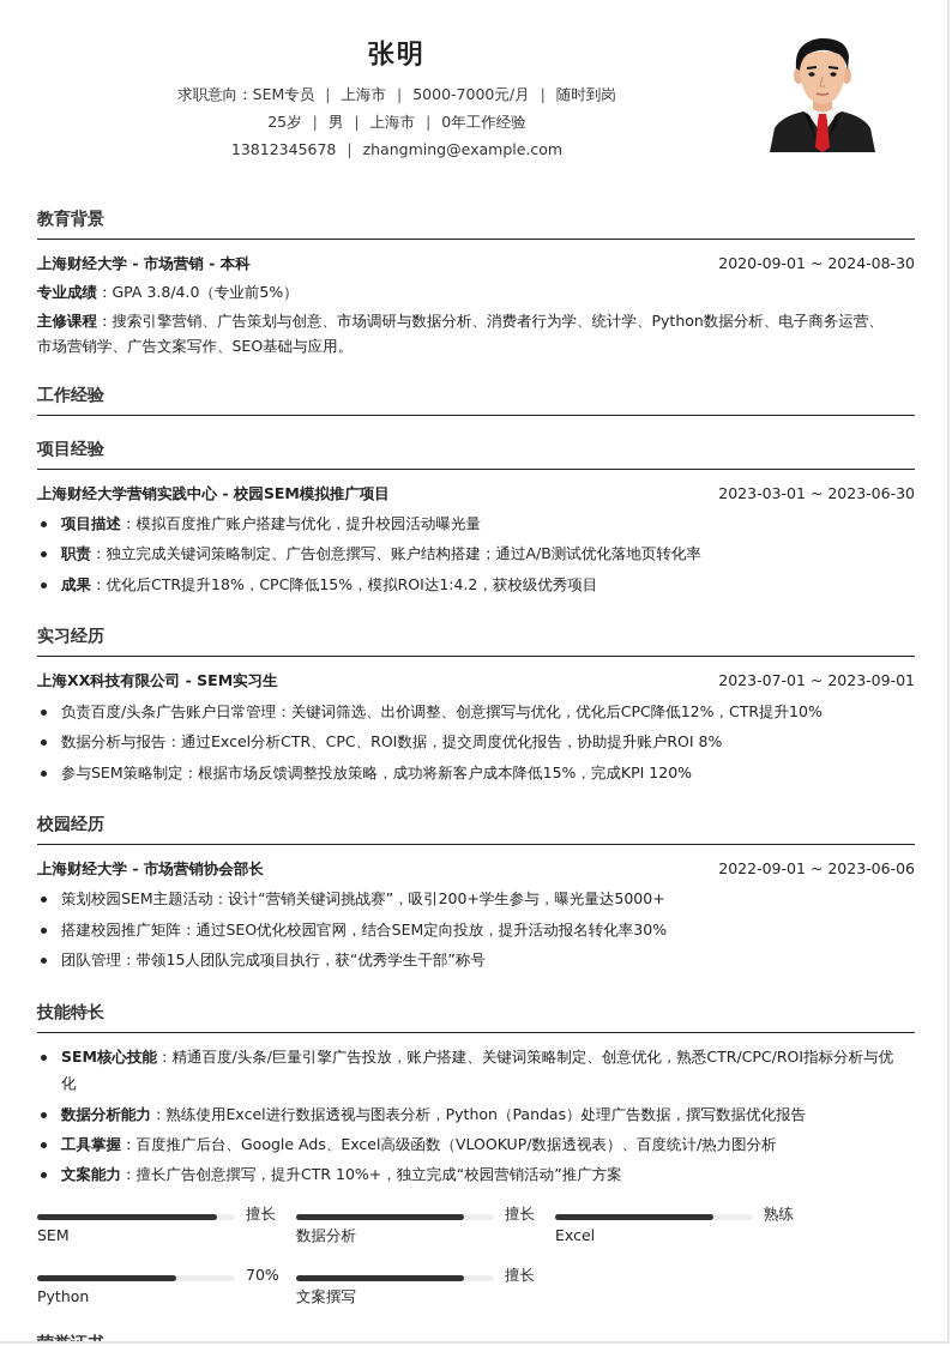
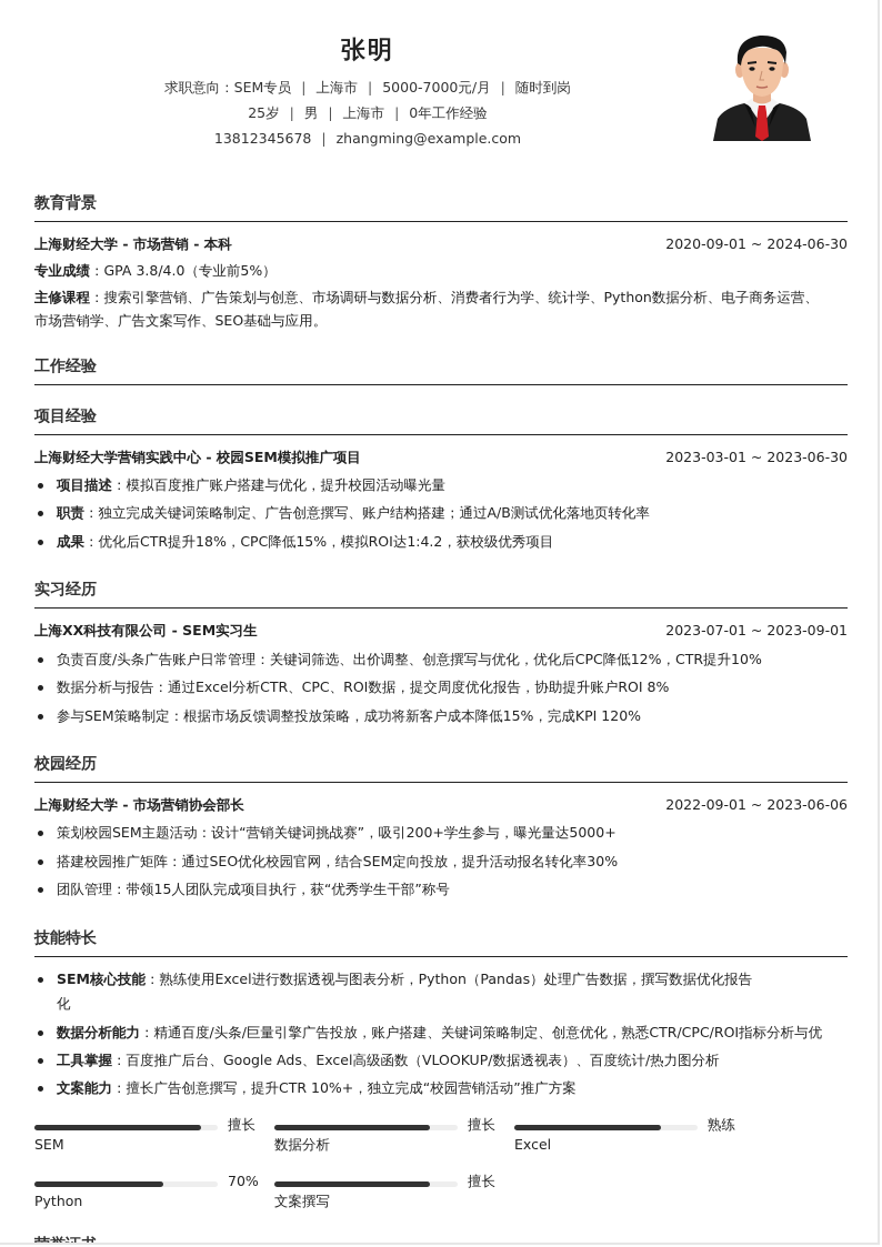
  张明
  求职意向：SEM专员 | 上海市 | 5000-7000元/月 | 随时到岗
  25岁 | 男 | 上海市 | 0年工作经验
  13812345678 | zhangming@example.com
  教育背景
  上海财经大学 - 市场营销 - 本科
- 2020-09-01 ~ 2024-08-30
+ 2020-09-01 ~ 2024-06-30
  专业成绩：GPA 3.8/4.0（专业前5%）
  主修课程：搜索引擎营销、广告策划与创意、市场调研与数据分析、消费者行为学、统计学、Python数据分析、电子商务运营、
  市场营销学、广告文案写作、SEO基础与应用。
  工作经验
  项目经验
  上海财经大学营销实践中心 - 校园SEM模拟推广项目
  2023-03-01 ~ 2023-06-30
  项目描述：模拟百度推广账户搭建与优化，提升校园活动曝光量
  职责：独立完成关键词策略制定、广告创意撰写、账户结构搭建；通过A/B测试优化落地页转化率
  成果：优化后CTR提升18%，CPC降低15%，模拟ROI达1:4.2，获校级优秀项目
  实习经历
  上海XX科技有限公司 - SEM实习生
  2023-07-01 ~ 2023-09-01
  负责百度/头条广告账户日常管理：关键词筛选、出价调整、创意撰写与优化，优化后CPC降低12%，CTR提升10%
  数据分析与报告：通过Excel分析CTR、CPC、ROI数据，提交周度优化报告，协助提升账户ROI 8%
  参与SEM策略制定：根据市场反馈调整投放策略，成功将新客户成本降低15%，完成KPI 120%
  校园经历
  上海财经大学 - 市场营销协会部长
  2022-09-01 ~ 2023-06-06
  策划校园SEM主题活动：设计“营销关键词挑战赛”，吸引200+学生参与，曝光量达5000+
  搭建校园推广矩阵：通过SEO优化校园官网，结合SEM定向投放，提升活动报名转化率30%
  团队管理：带领15人团队完成项目执行，获“优秀学生干部”称号
  技能特长
- SEM核心技能：精通百度/头条/巨量引擎广告投放，账户搭建、关键词策略制定、创意优化，熟悉CTR/CPC/ROI指标分析与优
+ SEM核心技能：熟练使用Excel进行数据透视与图表分析，Python（Pandas）处理广告数据，撰写数据优化报告
  化
- 数据分析能力：熟练使用Excel进行数据透视与图表分析，Python（Pandas）处理广告数据，撰写数据优化报告
+ 数据分析能力：精通百度/头条/巨量引擎广告投放，账户搭建、关键词策略制定、创意优化，熟悉CTR/CPC/ROI指标分析与优
  工具掌握：百度推广后台、Google Ads、Excel高级函数（VLOOKUP/数据透视表）、百度统计/热力图分析
  文案能力：擅长广告创意撰写，提升CTR 10%+，独立完成“校园营销活动”推广方案
  擅长
  SEM
  擅长
  数据分析
  熟练
  Excel
  70%
  Python
  擅长
  文案撰写
